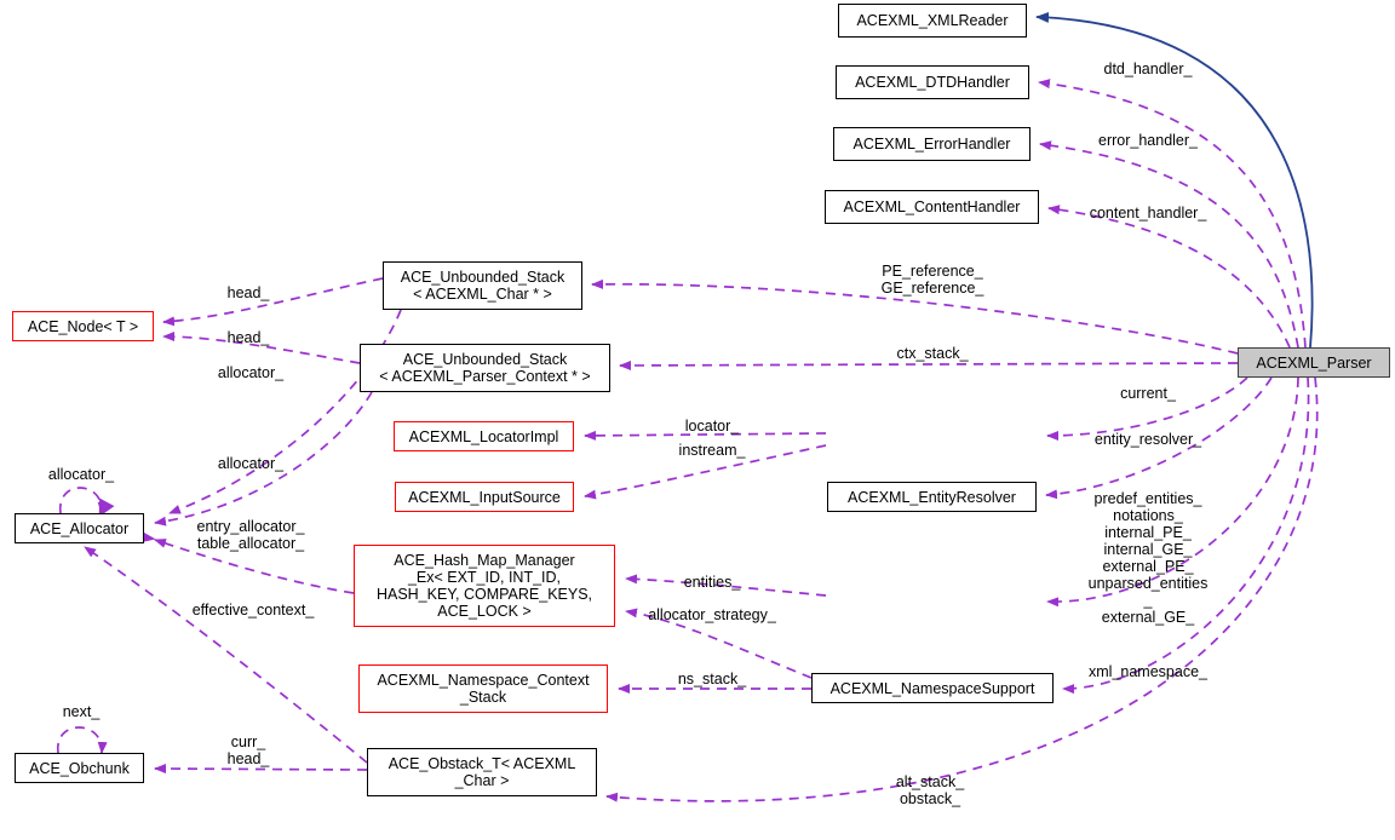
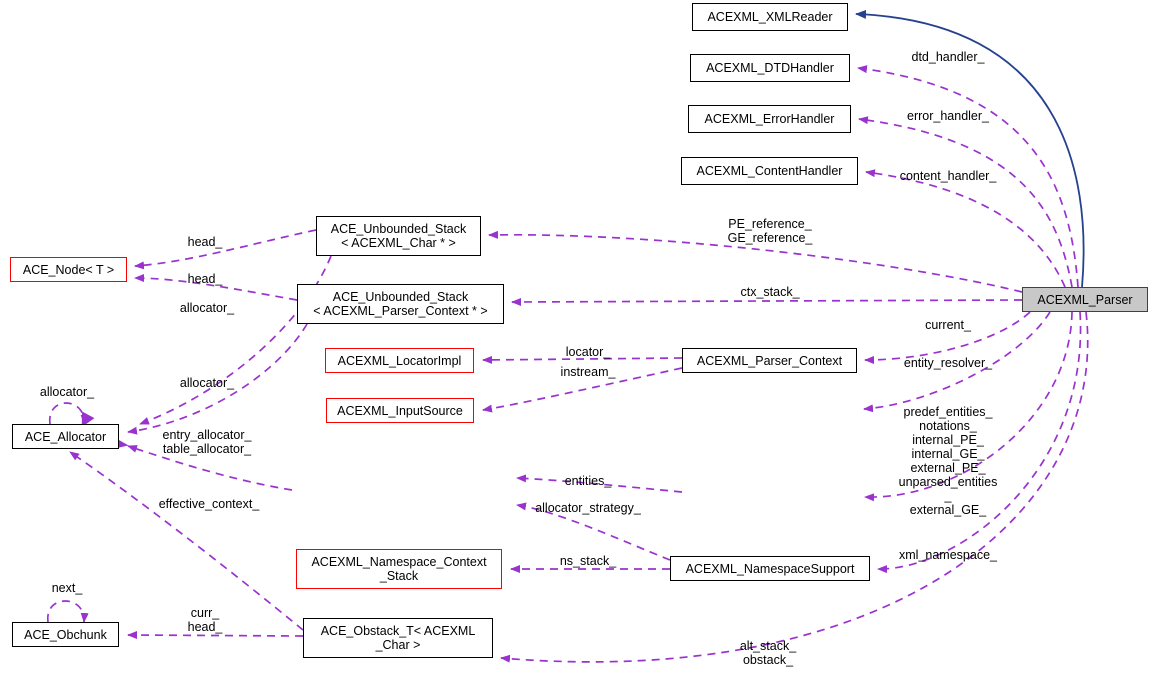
  ACEXML_XMLReader
  ACEXML_DTDHandler
  ACEXML_ErrorHandler
  ACEXML_ContentHandler
  ACE_Unbounded_Stack
  < ACEXML_Char * >
  ACE_Node< T >
  ACE_Unbounded_Stack
  < ACEXML_Parser_Context * >
  ACEXML_Parser
  ACEXML_LocatorImpl
+ ACEXML_Parser_Context
  ACEXML_InputSource
- ACEXML_EntityResolver
  ACE_Allocator
- ACE_Hash_Map_Manager
- _Ex< EXT_ID, INT_ID,
- HASH_KEY, COMPARE_KEYS,
- ACE_LOCK >
  ACEXML_Namespace_Context
  _Stack
  ACEXML_NamespaceSupport
  ACE_Obchunk
  ACE_Obstack_T< ACEXML
  _Char >
  dtd_handler_
  error_handler_
  content_handler_
  PE_reference_
  GE_reference_
  ctx_stack_
  current_
  entity_resolver_
  predef_entities_
  notations_
  internal_PE_
  internal_GE_
  external_PE_
  unparsed_entities
  _
  external_GE_
  xml_namespace_
  alt_stack_
  obstack_
  head_
  head_
  allocator_
  allocator_
  allocator_
  entry_allocator_
  table_allocator_
  effective_context_
  locator_
  instream_
  entities_
  allocator_strategy_
  ns_stack_
  next_
  curr_
  head_
